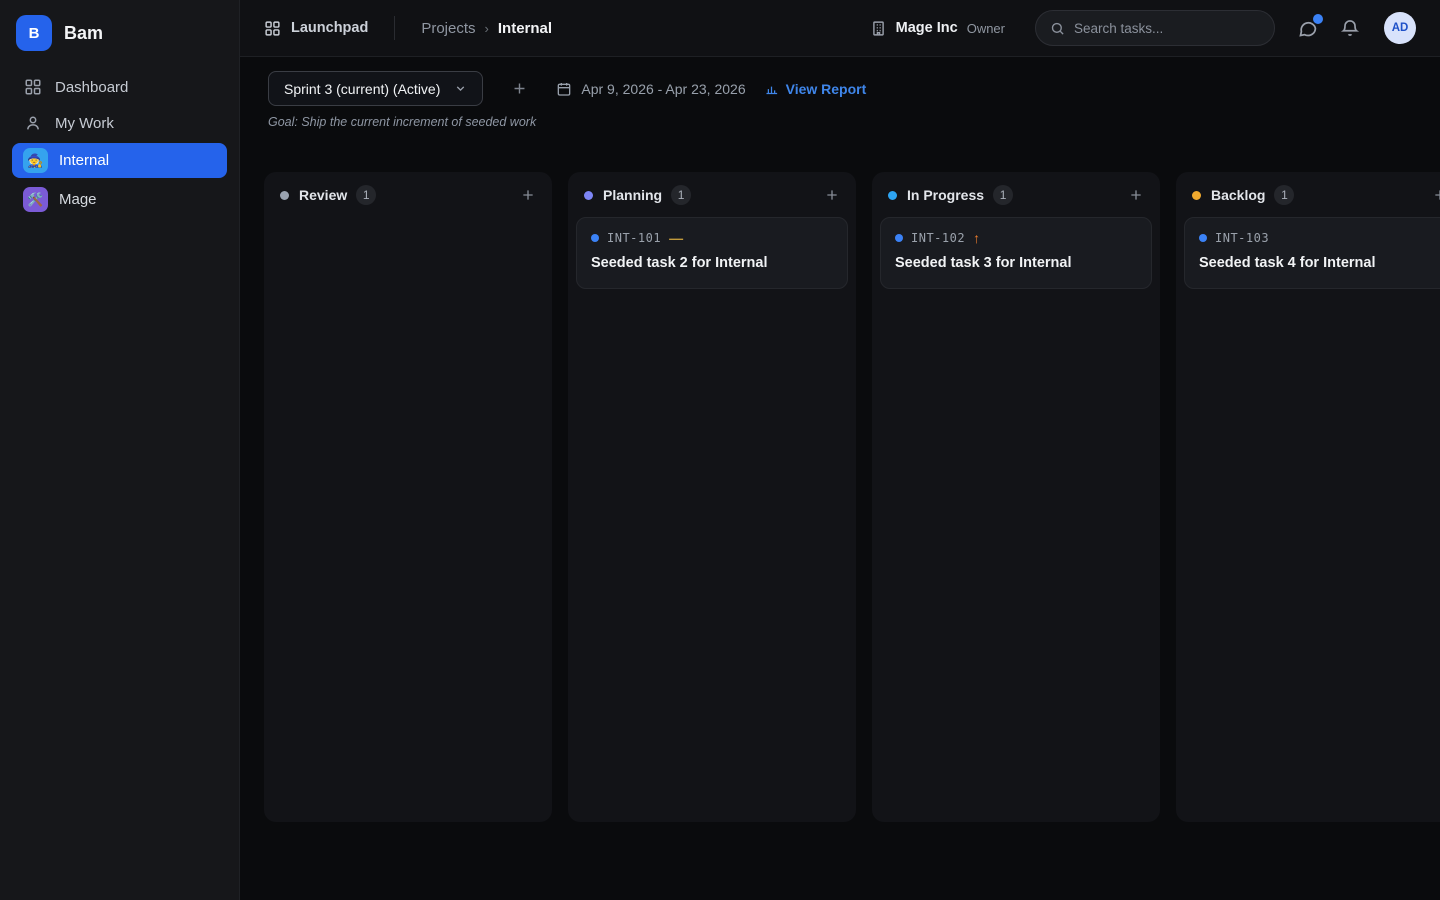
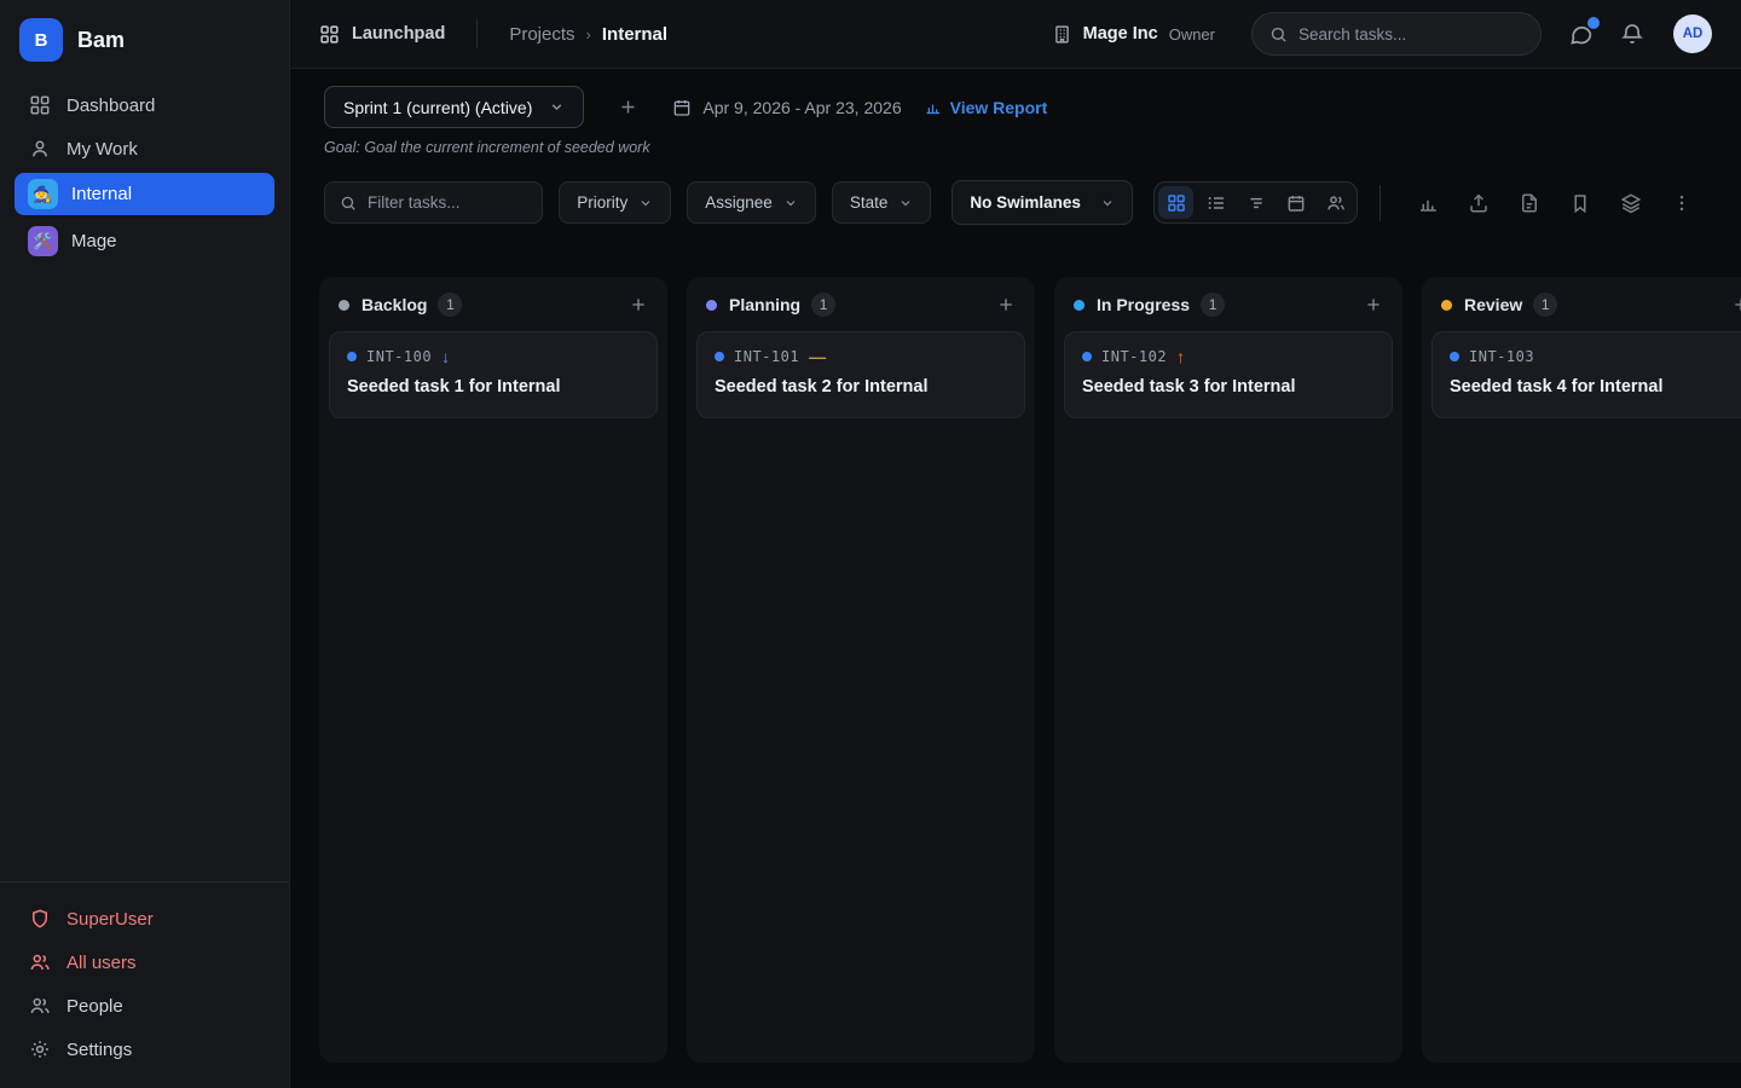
  B
  Bam
  Dashboard
  My Work
  🧙
  Internal
  🛠️
  Mage
+ SuperUser
+ All users
+ People
+ Settings
  Launchpad
  Projects
  ›
  Internal
  Mage Inc
  Owner
  Search tasks...
  AD
- Sprint 3 (current) (Active)
+ Sprint 1 (current) (Active)
  Apr 9, 2026 - Apr 23, 2026
  View Report
- Goal: Ship the current increment of seeded work
+ Goal: Goal the current increment of seeded work
+ Filter tasks...
+ Priority
+ Assignee
+ State
+ No Swimlanes
- Review
+ Backlog
  1
+ INT-100
+ ↓
+ Seeded task 1 for Internal
  Planning
  1
  INT-101
  —
  Seeded task 2 for Internal
  In Progress
  1
  INT-102
  ↑
  Seeded task 3 for Internal
- Backlog
+ Review
  1
  INT-103
  Seeded task 4 for Internal
